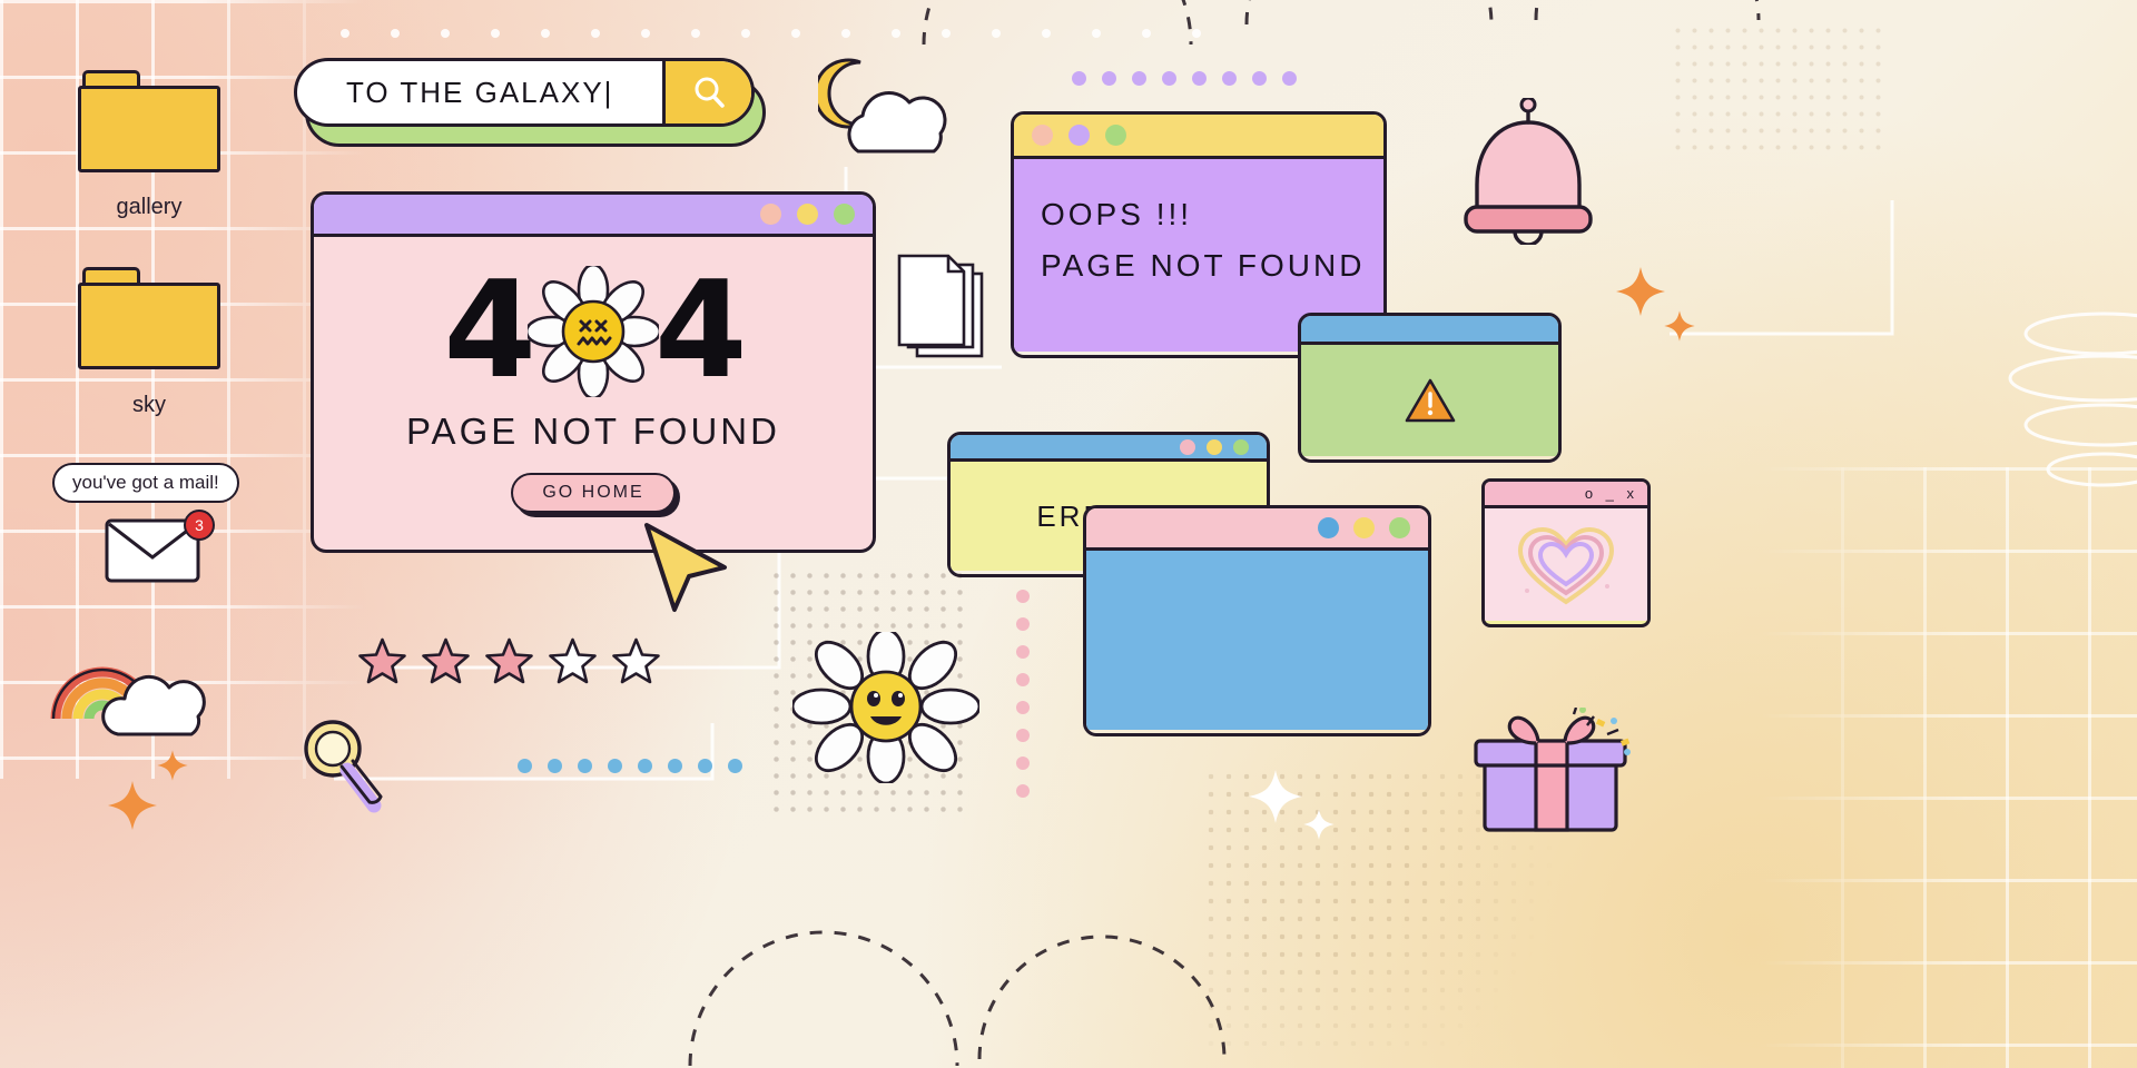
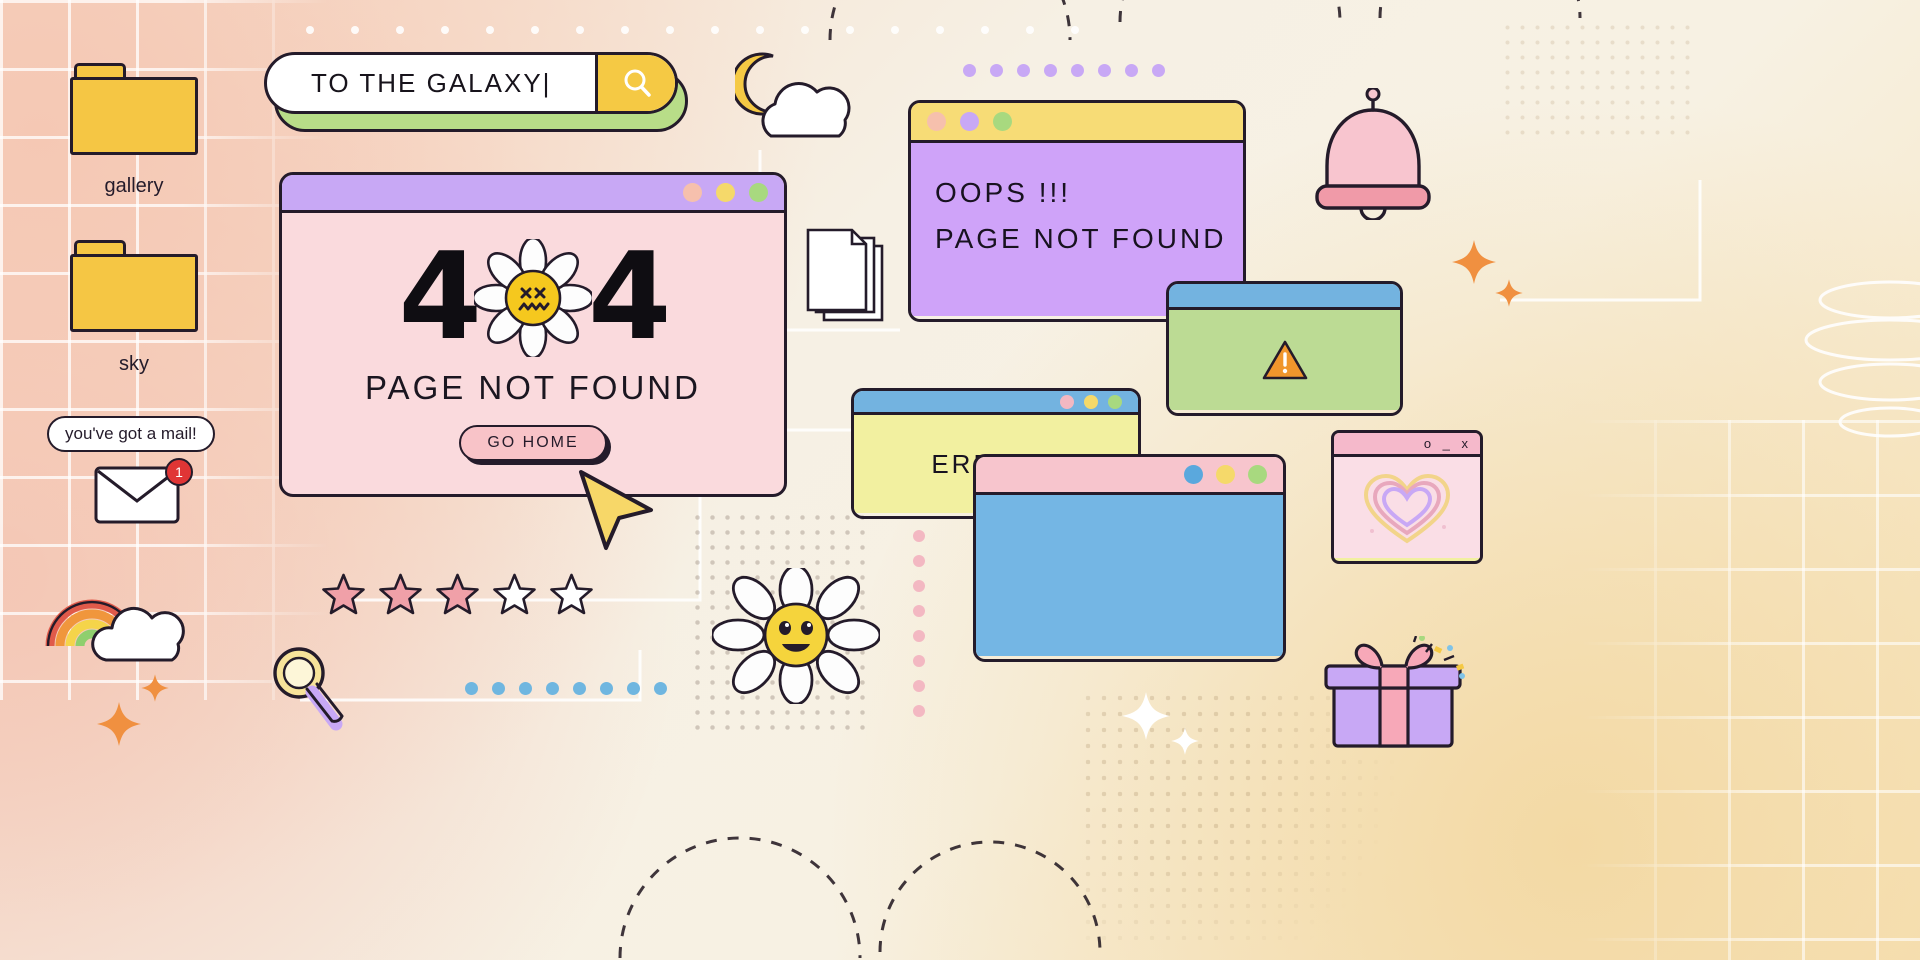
  gallery
  sky
  you've got a mail!
- 3
+ 1
  TO THE GALAXY|
  4
  4
  PAGE NOT FOUND
  GO HOME
  OOPS !!!
  PAGE NOT FOUND
  o _ x
